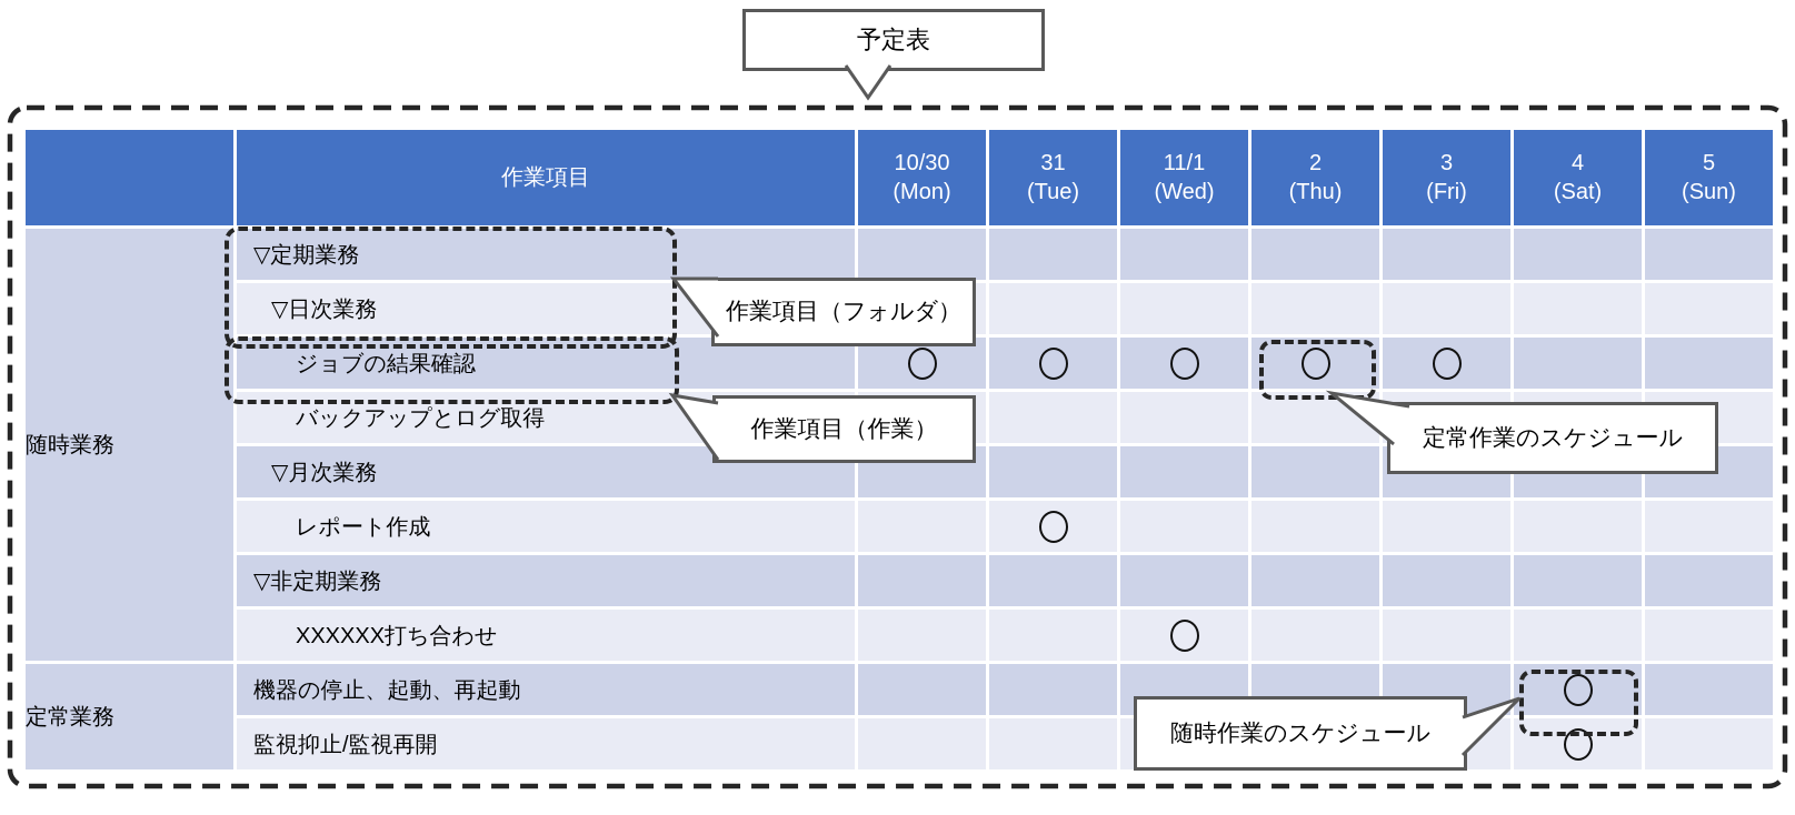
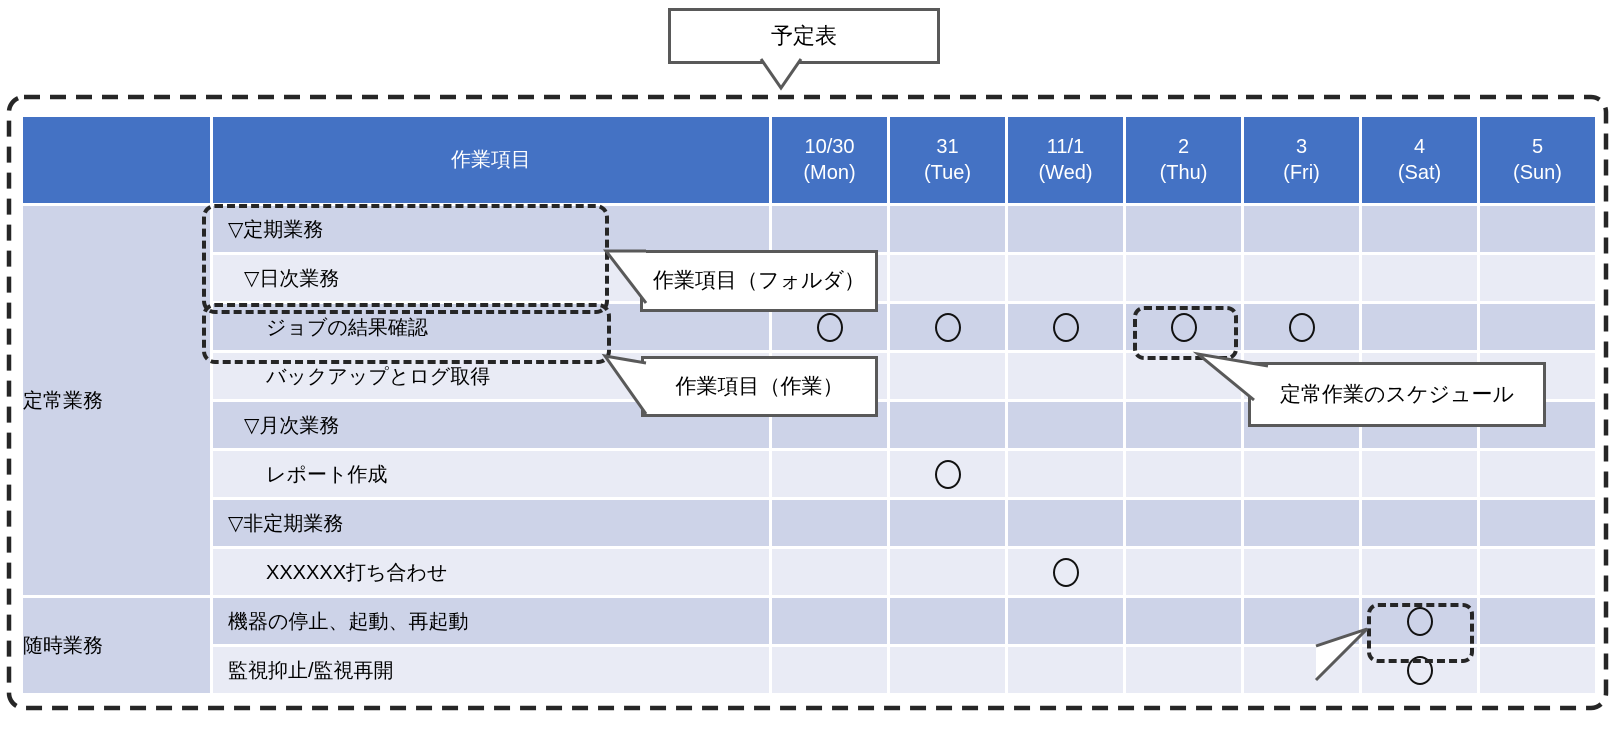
  	作業項目	10/30(Mon)	31(Tue)	11/1(Wed)	2(Thu)	3(Fri)	4(Sat)	5(Sun)
- 随時業務	▽定期業務
+ 定常業務	▽定期業務
  ▽日次業務
  ジョブの結果確認
  バックアップとログ取得
  ▽月次業務
  レポート作成
  ▽非定期業務
  XXXXXX打ち合わせ
- 定常業務	機器の停止、起動、再起動
+ 随時業務	機器の停止、起動、再起動
  監視抑止/監視再開
  予定表
  作業項目（フォルダ）
  作業項目（作業）
  定常作業のスケジュール
- 随時作業のスケジュール
